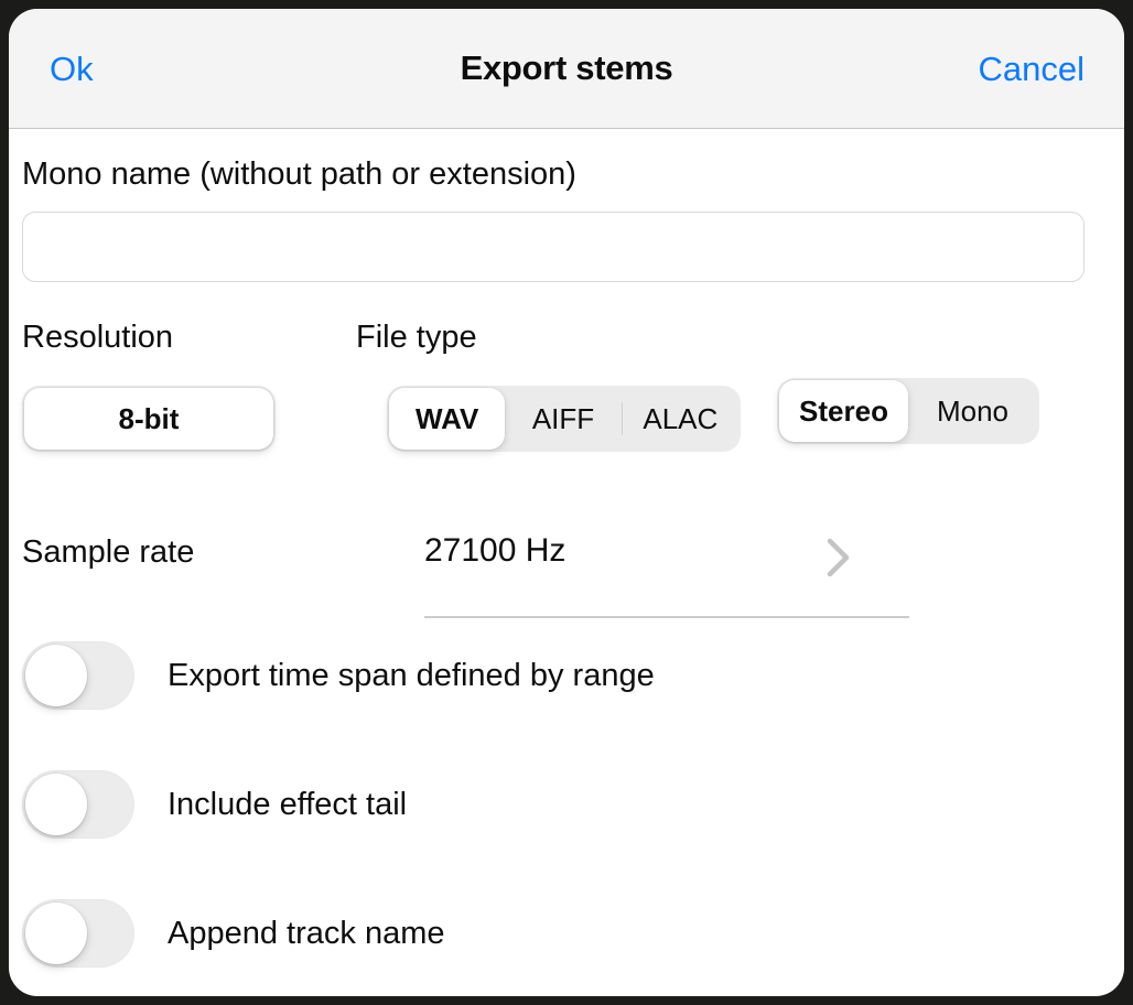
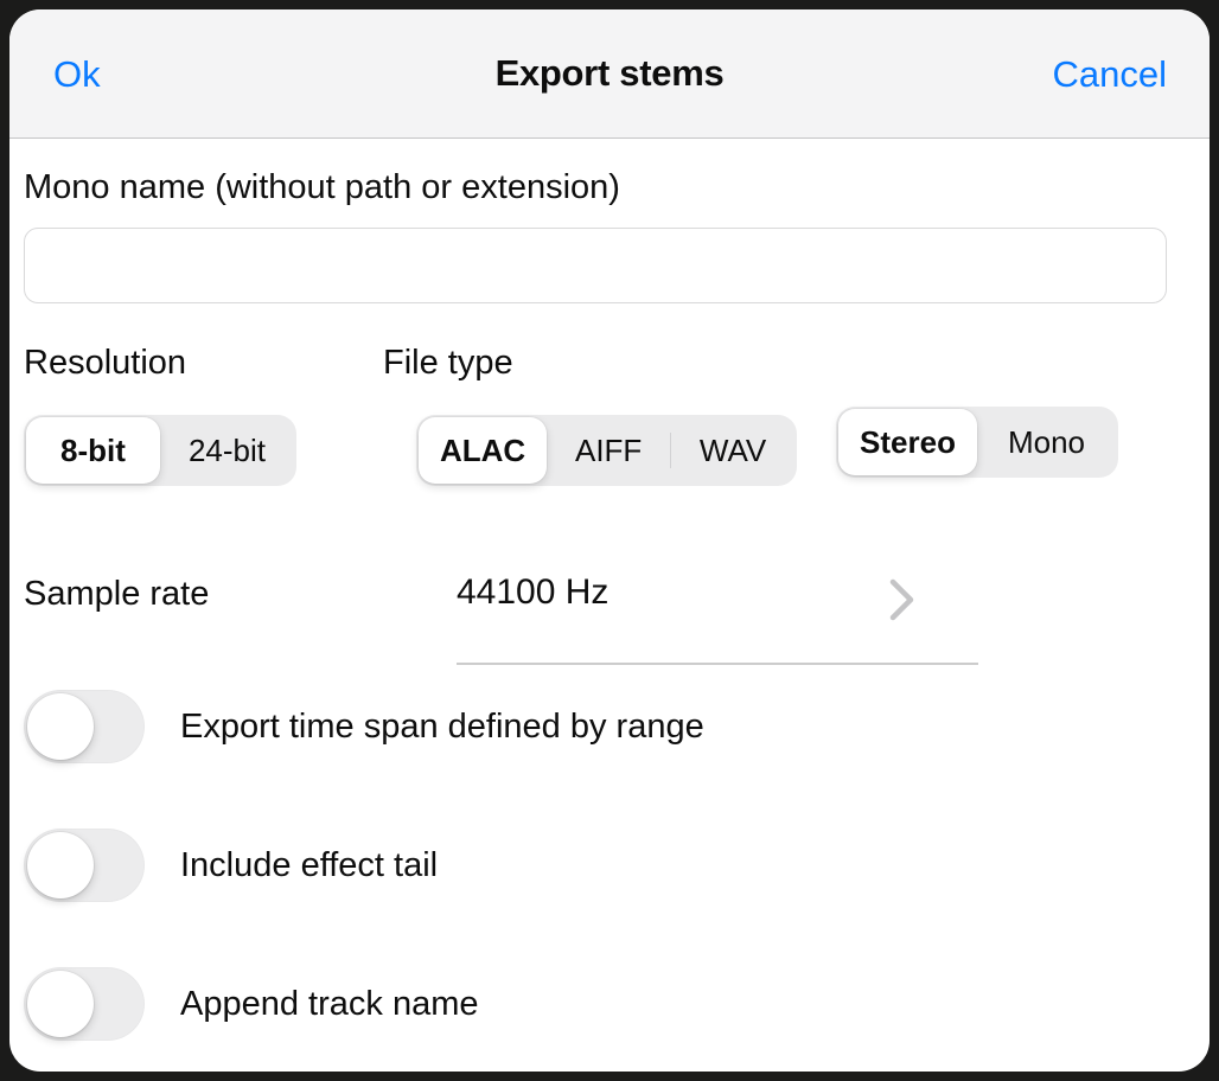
  Ok
  Export stems
  Cancel
  Mono name (without path or extension)
  Resolution
  File type
  8-bit
+ 24-bit
- WAV
+ ALAC
  AIFF
- ALAC
+ WAV
  Stereo
  Mono
  Sample rate
- 27100 Hz
+ 44100 Hz
  Export time span defined by range
  Include effect tail
  Append track name
